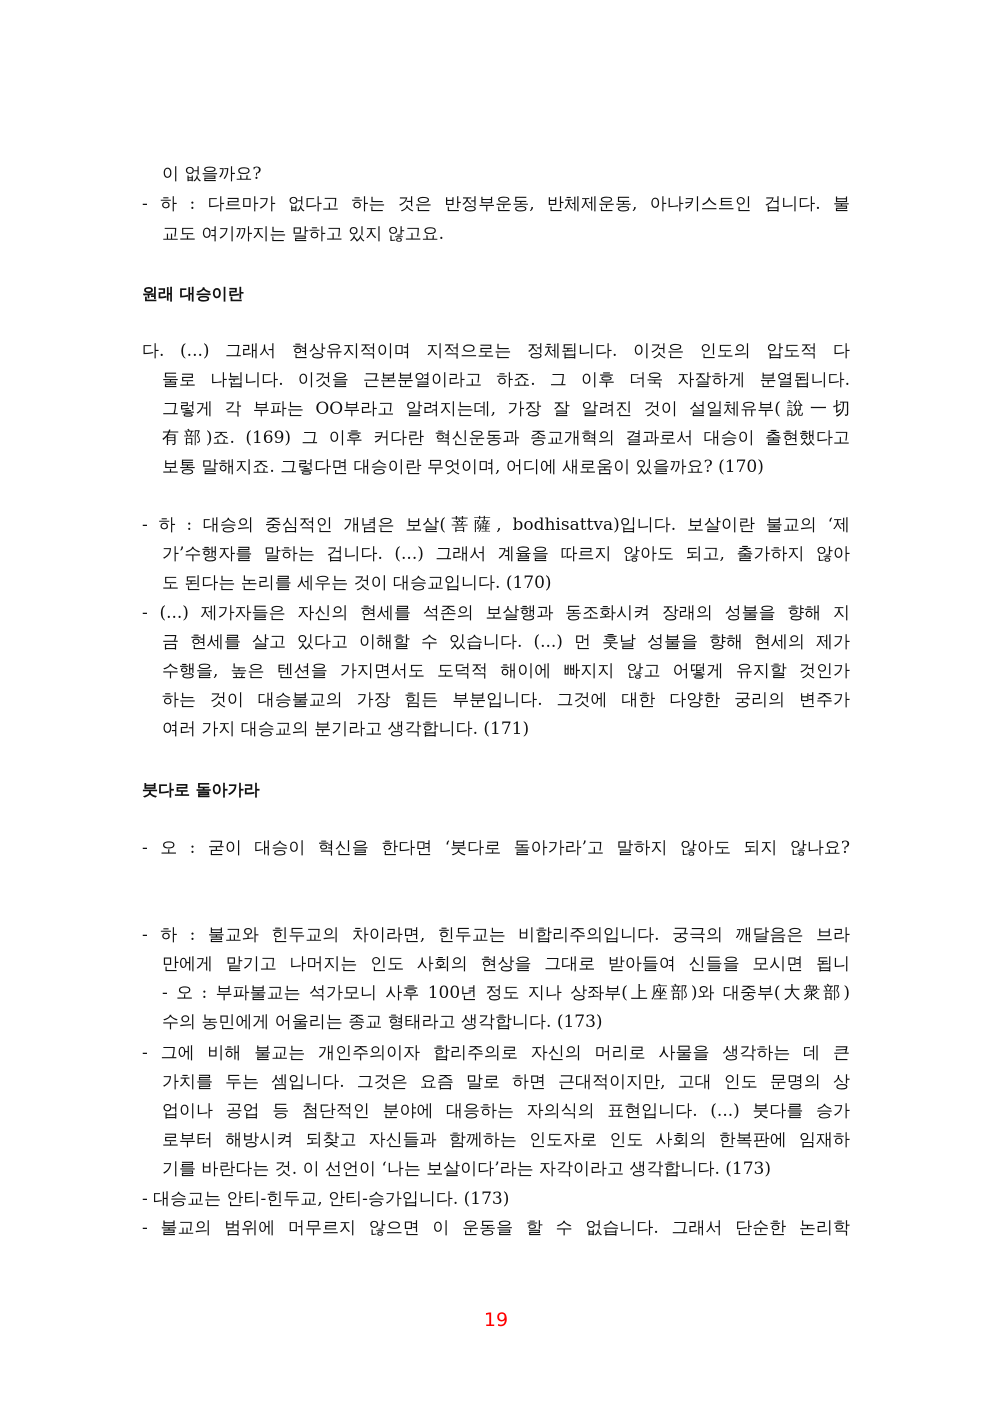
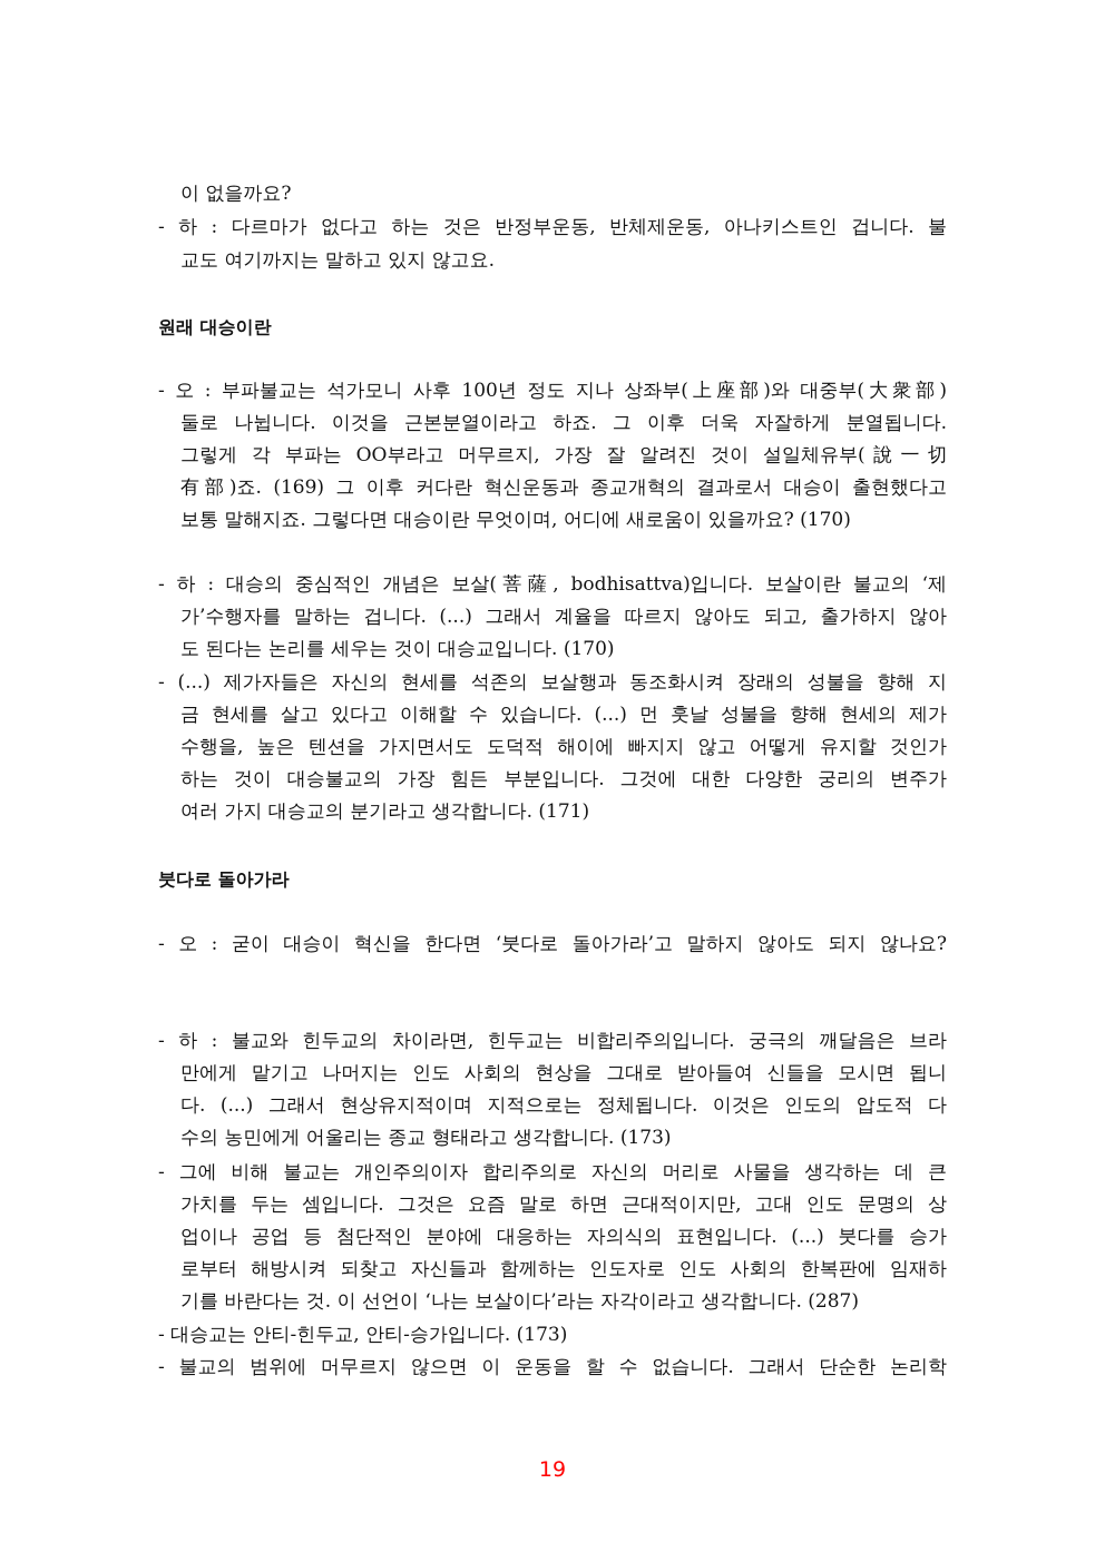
  이 없을까요?
  - 하 : 다르마가 없다고 하는 것은 반정부운동, 반체제운동, 아나키스트인 겁니다. 불
  교도 여기까지는 말하고 있지 않고요.
  원래 대승이란
- 다. (...) 그래서 현상유지적이며 지적으로는 정체됩니다. 이것은 인도의 압도적 다
+ - 오 : 부파불교는 석가모니 사후 100년 정도 지나 상좌부(上座部)와 대중부(大衆部)
  둘로 나뉩니다. 이것을 근본분열이라고 하죠. 그 이후 더욱 자잘하게 분열됩니다.
- 그렇게 각 부파는 OO부라고 알려지는데, 가장 잘 알려진 것이 설일체유부(說一切
+ 그렇게 각 부파는 OO부라고 머무르지, 가장 잘 알려진 것이 설일체유부(說一切
  有部)죠. (169) 그 이후 커다란 혁신운동과 종교개혁의 결과로서 대승이 출현했다고
  보통 말해지죠. 그렇다면 대승이란 무엇이며, 어디에 새로움이 있을까요? (170)
  - 하 : 대승의 중심적인 개념은 보살(菩薩, bodhisattva)입니다. 보살이란 불교의 ‘제
  가’수행자를 말하는 겁니다. (...) 그래서 계율을 따르지 않아도 되고, 출가하지 않아
  도 된다는 논리를 세우는 것이 대승교입니다. (170)
  - (...) 제가자들은 자신의 현세를 석존의 보살행과 동조화시켜 장래의 성불을 향해 지
  금 현세를 살고 있다고 이해할 수 있습니다. (...) 먼 훗날 성불을 향해 현세의 제가
  수행을, 높은 텐션을 가지면서도 도덕적 해이에 빠지지 않고 어떻게 유지할 것인가
  하는 것이 대승불교의 가장 힘든 부분입니다. 그것에 대한 다양한 궁리의 변주가
  여러 가지 대승교의 분기라고 생각합니다. (171)
  붓다로 돌아가라
  - 오 : 굳이 대승이 혁신을 한다면 ‘붓다로 돌아가라’고 말하지 않아도 되지 않나요?
  - 하 : 불교와 힌두교의 차이라면, 힌두교는 비합리주의입니다. 궁극의 깨달음은 브라
  만에게 맡기고 나머지는 인도 사회의 현상을 그대로 받아들여 신들을 모시면 됩니
- - 오 : 부파불교는 석가모니 사후 100년 정도 지나 상좌부(上座部)와 대중부(大衆部)
+ 다. (...) 그래서 현상유지적이며 지적으로는 정체됩니다. 이것은 인도의 압도적 다
  수의 농민에게 어울리는 종교 형태라고 생각합니다. (173)
  - 그에 비해 불교는 개인주의이자 합리주의로 자신의 머리로 사물을 생각하는 데 큰
  가치를 두는 셈입니다. 그것은 요즘 말로 하면 근대적이지만, 고대 인도 문명의 상
  업이나 공업 등 첨단적인 분야에 대응하는 자의식의 표현입니다. (...) 붓다를 승가
  로부터 해방시켜 되찾고 자신들과 함께하는 인도자로 인도 사회의 한복판에 임재하
- 기를 바란다는 것. 이 선언이 ‘나는 보살이다’라는 자각이라고 생각합니다. (173)
+ 기를 바란다는 것. 이 선언이 ‘나는 보살이다’라는 자각이라고 생각합니다. (287)
  - 대승교는 안티-힌두교, 안티-승가입니다. (173)
  - 불교의 범위에 머무르지 않으면 이 운동을 할 수 없습니다. 그래서 단순한 논리학
  19
